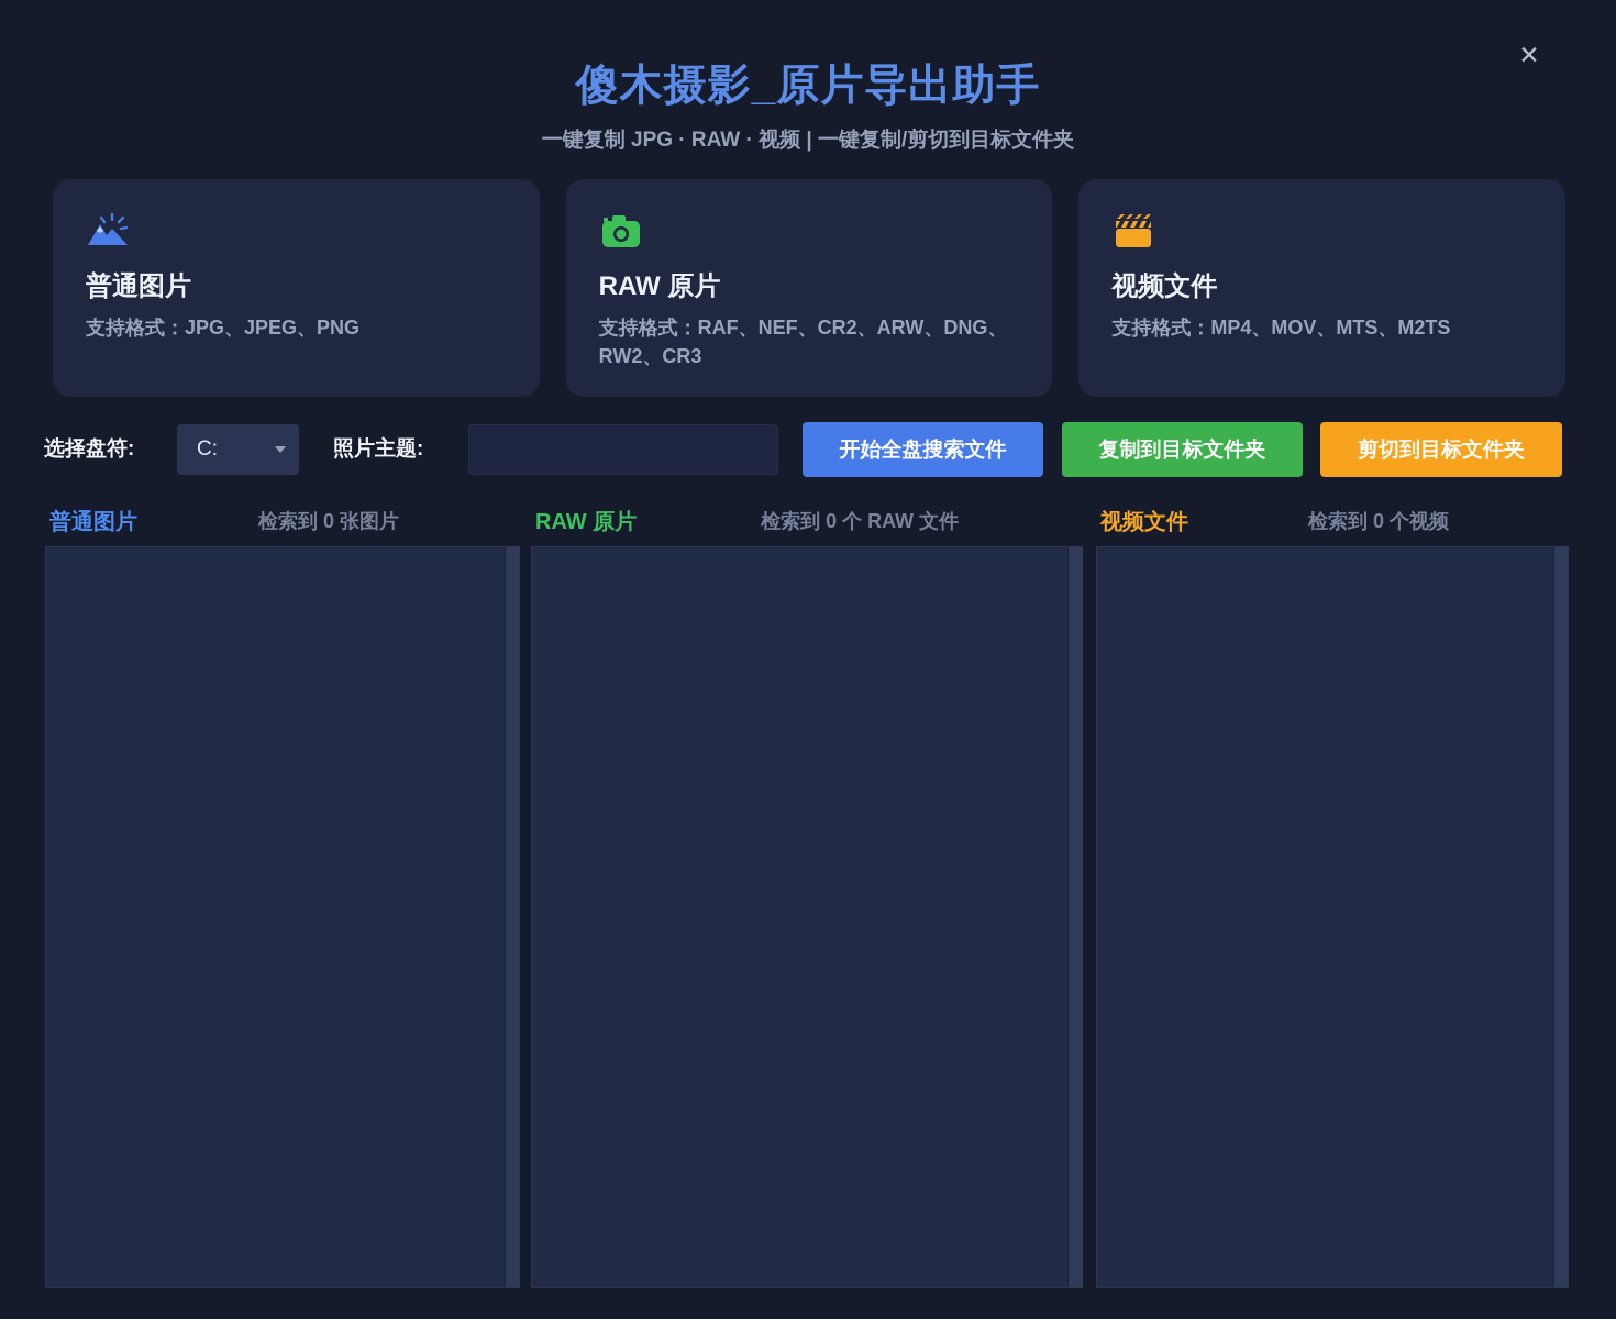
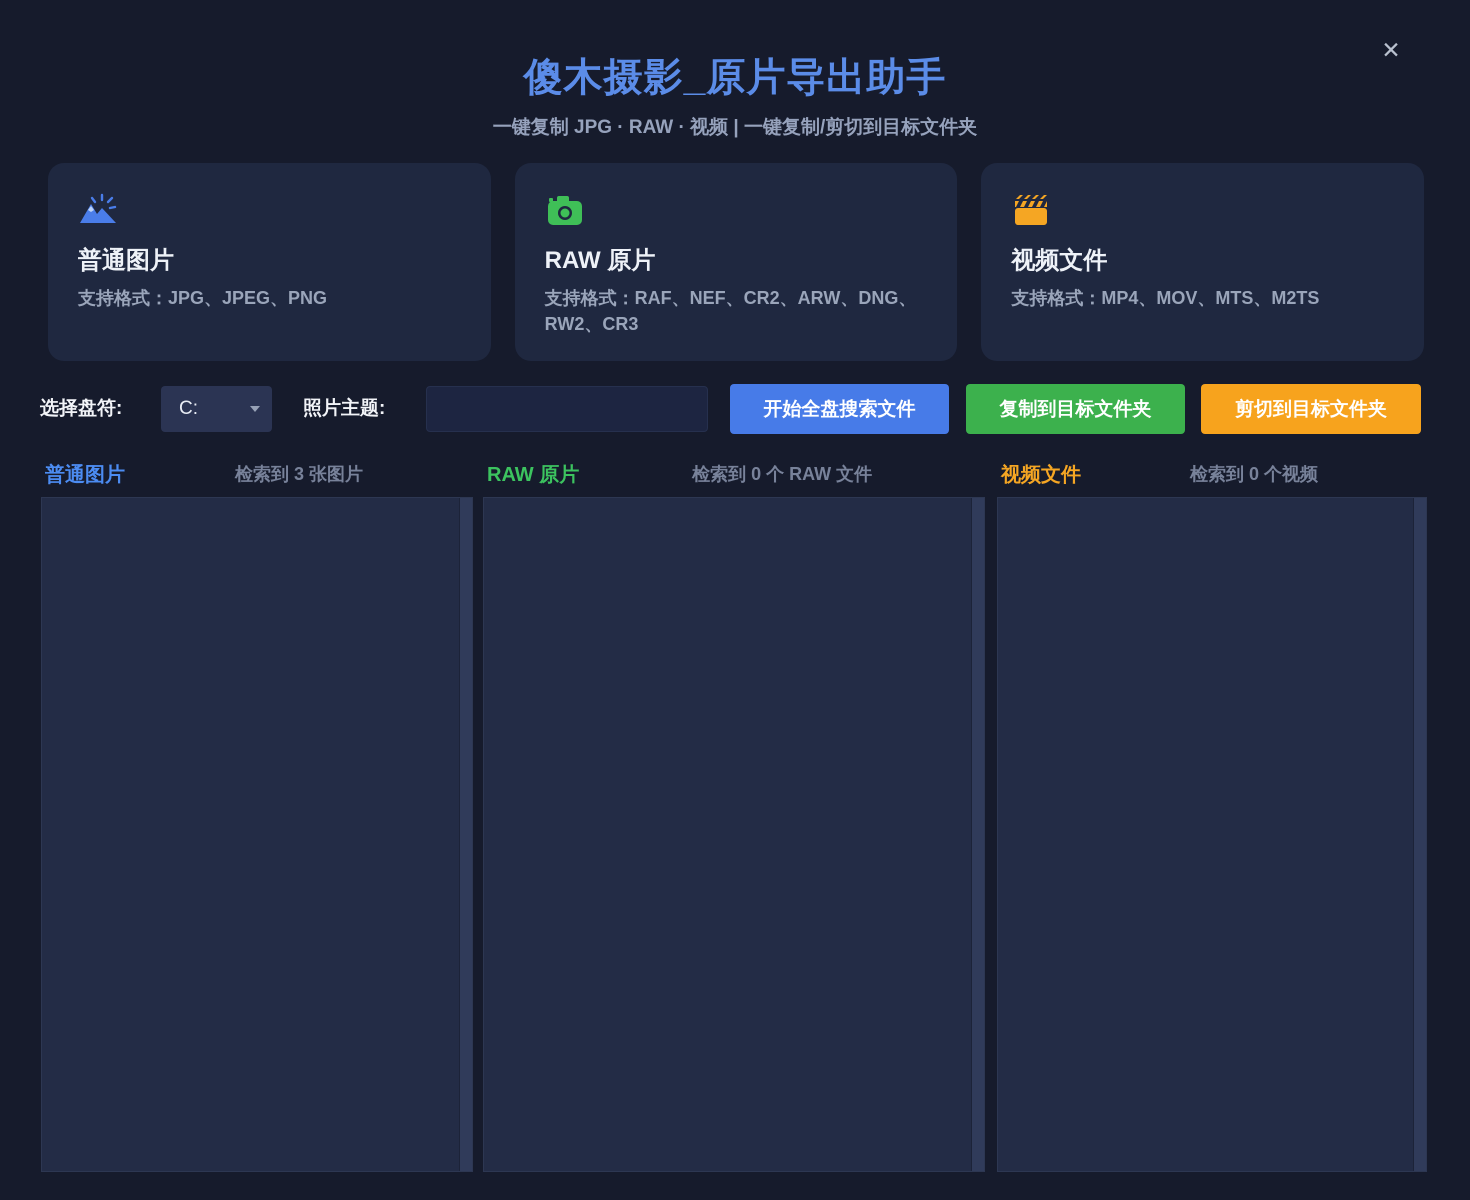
  ✕
  傻木摄影_原片导出助手
  一键复制 JPG · RAW · 视频 | 一键复制/剪切到目标文件夹
  普通图片
  支持格式：JPG、JPEG、PNG
  RAW 原片
  支持格式：RAF、NEF、CR2、ARW、DNG、RW2、CR3
  视频文件
  支持格式：MP4、MOV、MTS、M2TS
  选择盘符:
  C:
  照片主题:
  开始全盘搜索文件
  复制到目标文件夹
  剪切到目标文件夹
  普通图片
- 检索到 0 张图片
+ 检索到 3 张图片
  RAW 原片
  检索到 0 个 RAW 文件
  视频文件
  检索到 0 个视频
